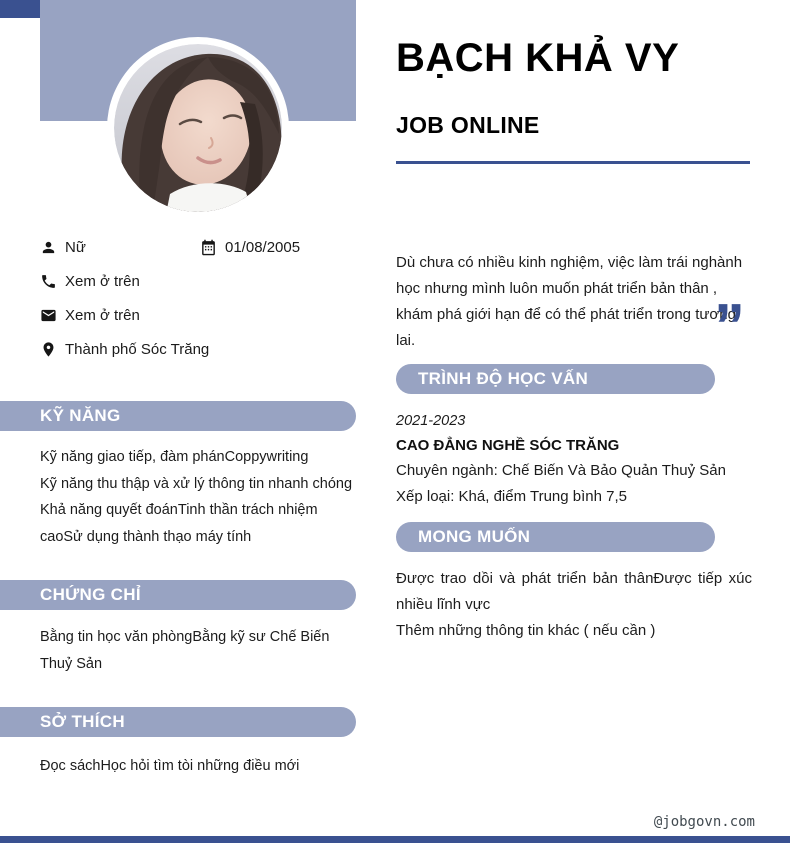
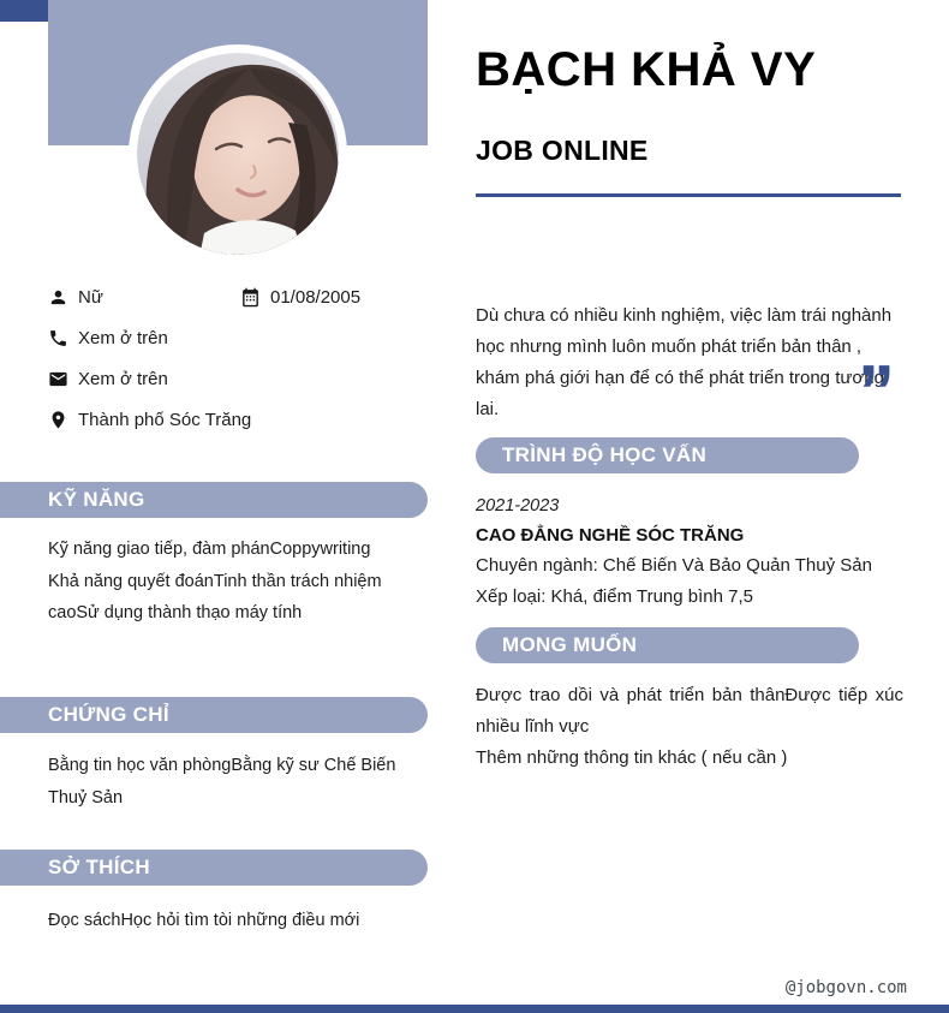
  BẠCH KHẢ VY
  JOB ONLINE
  Nữ
  01/08/2005
  Xem ở trên
  Xem ở trên
  Thành phố Sóc Trăng
  KỸ NĂNG
  Kỹ năng giao tiếp, đàm phánCoppywriting
- Kỹ năng thu thập và xử lý thông tin nhanh chóng
  Khả năng quyết đoánTinh thần trách nhiệm caoSử dụng thành thạo máy tính
  CHỨNG CHỈ
  Bằng tin học văn phòngBằng kỹ sư Chế Biến Thuỷ Sản
  SỞ THÍCH
  Đọc sáchHọc hỏi tìm tòi những điều mới
  Dù chưa có nhiều kinh nghiệm, việc làm trái nghành học nhưng mình luôn muốn phát triển bản thân , khám phá giới hạn để có thể phát triển trong tương lai.
  ”
  TRÌNH ĐỘ HỌC VẤN
  2021-2023
  CAO ĐẲNG NGHỀ SÓC TRĂNG
  Chuyên ngành: Chế Biến Và Bảo Quản Thuỷ Sản
  Xếp loại: Khá, điểm Trung bình 7,5
  MONG MUỐN
  Được trao dồi và phát triển bản thânĐược tiếp xúc nhiều lĩnh vực
  Thêm những thông tin khác ( nếu cần )
  @jobgovn.com
